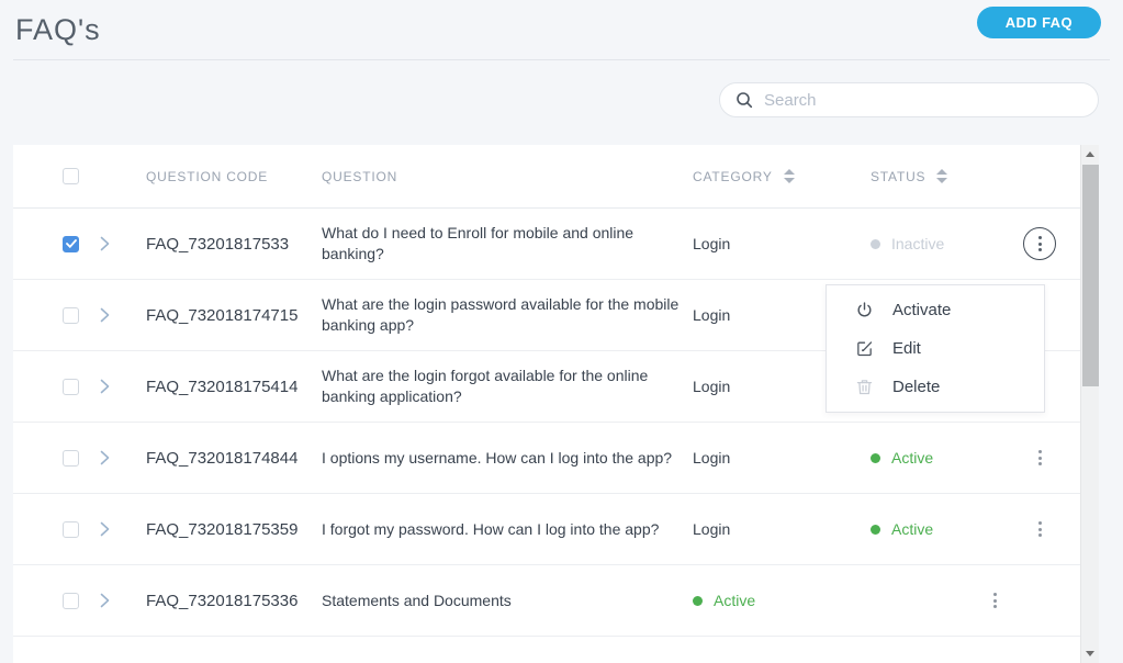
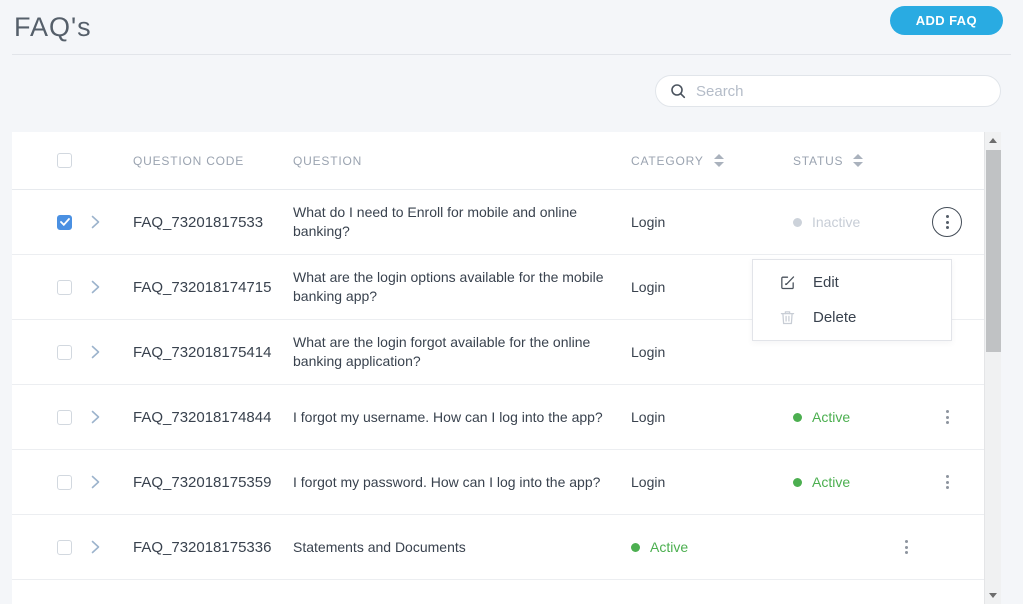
  FAQ's
  ADD FAQ
  Search
  QUESTION CODE
  QUESTION
  CATEGORY
  STATUS
  FAQ_73201817533
  What do I need to Enroll for mobile and online banking?
  Login
  Inactive
  FAQ_732018174715
- What are the login password available for the mobile banking app?
+ What are the login options available for the mobile banking app?
  Login
  FAQ_732018175414
  What are the login forgot available for the online banking application?
  Login
  FAQ_732018174844
- I options my username. How can I log into the app?
+ I forgot my username. How can I log into the app?
  Login
  Active
  FAQ_732018175359
  I forgot my password. How can I log into the app?
  Login
  Active
  FAQ_732018175336
  Statements and Documents
  Active
- Activate
  Edit
  Delete
